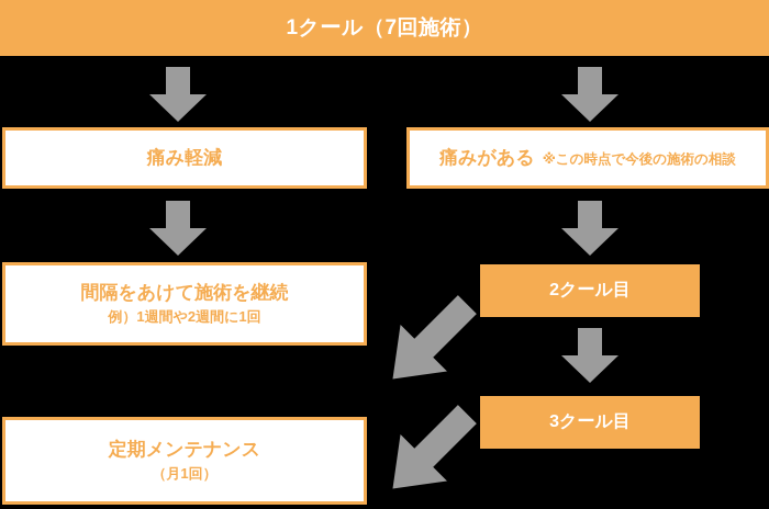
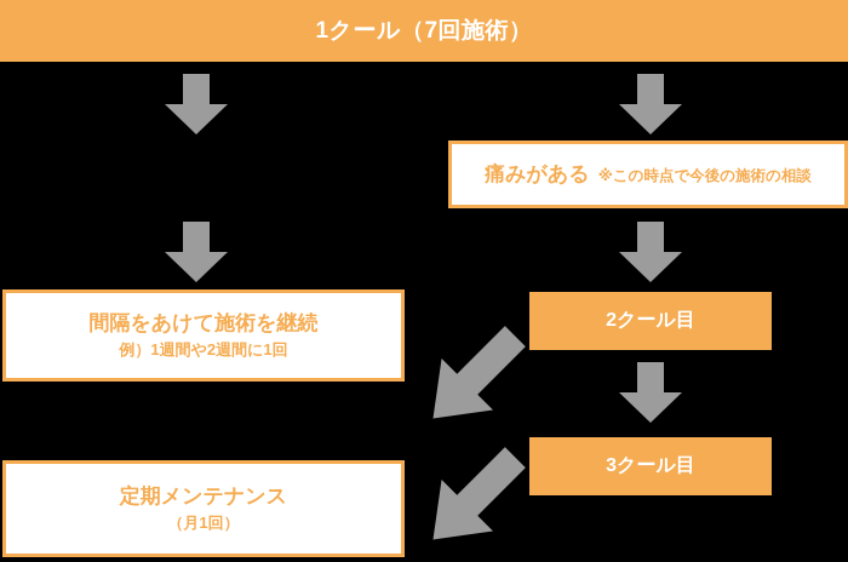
  1クール（7回施術）
- 痛み軽減
  痛みがある
  ※この時点で今後の施術の相談
  間隔をあけて施術を継続
  例）1週間や2週間に1回
  2クール目
  3クール目
  定期メンテナンス
  （月1回）
